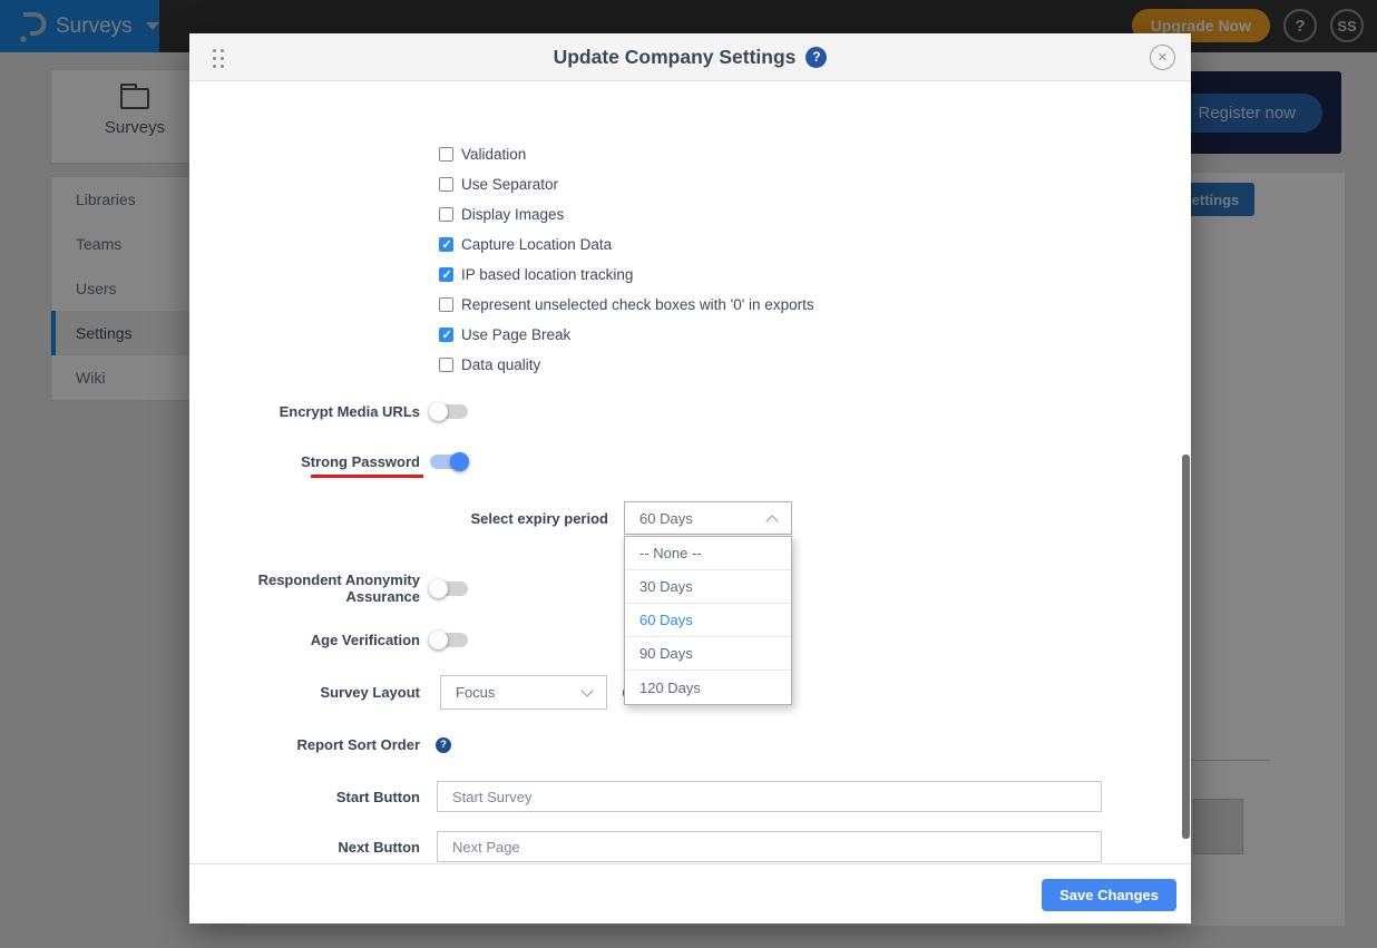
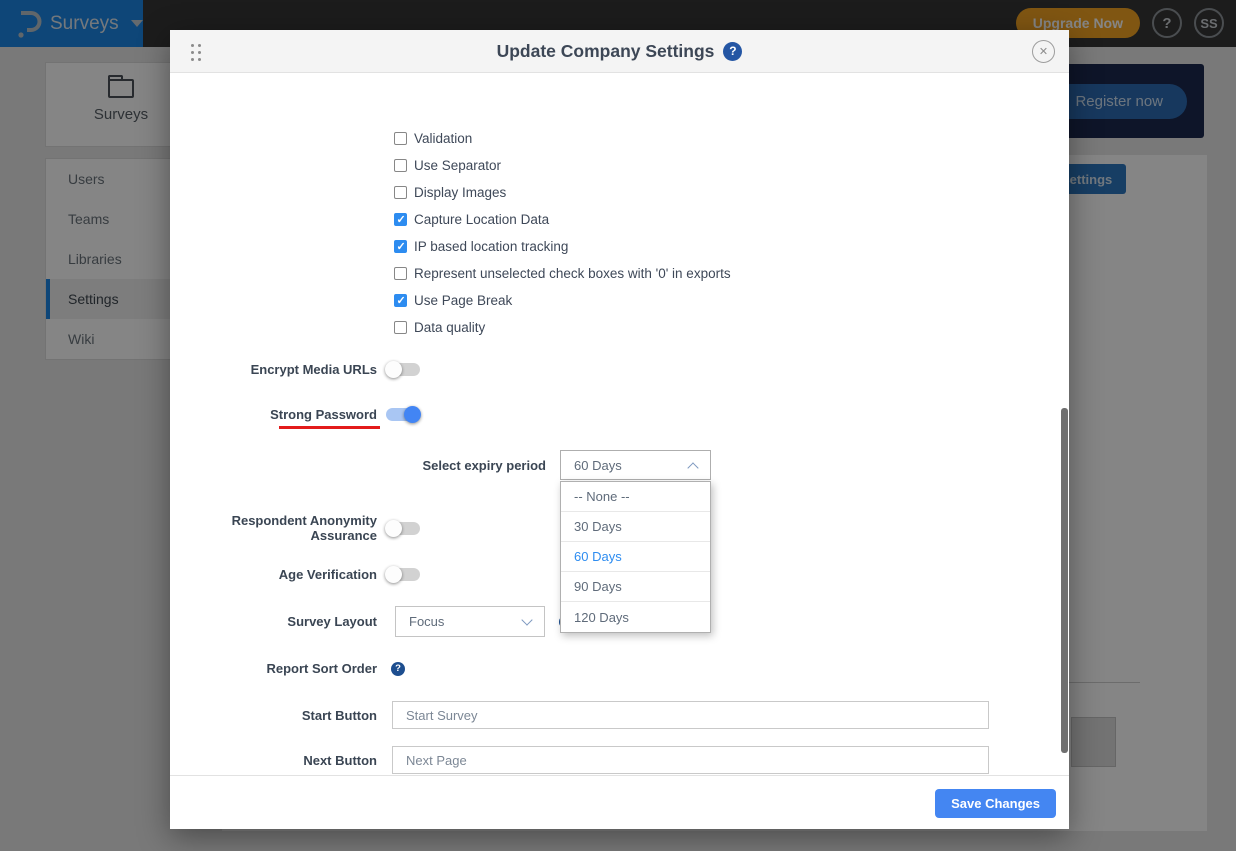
  Surveys
  Upgrade Now
  ?
  SS
  Surveys
- Libraries
+ Users
  Teams
- Users
+ Libraries
  Settings
  Wiki
  Register now
  ettings
  Update Company Settings
  Validation
  Use Separator
  Display Images
  Capture Location Data
  IP based location tracking
  Represent unselected check boxes with '0' in exports
  Use Page Break
  Data quality
  Encrypt Media URLs
  Strong Password
  Select expiry period
  60 Days
  -- None --
  30 Days
  60 Days
  90 Days
  120 Days
  Respondent Anonymity Assurance
  Age Verification
  Survey Layout
  Focus
  Report Sort Order
  Start Button
  Start Survey
  Next Button
  Next Page
  Save Changes
